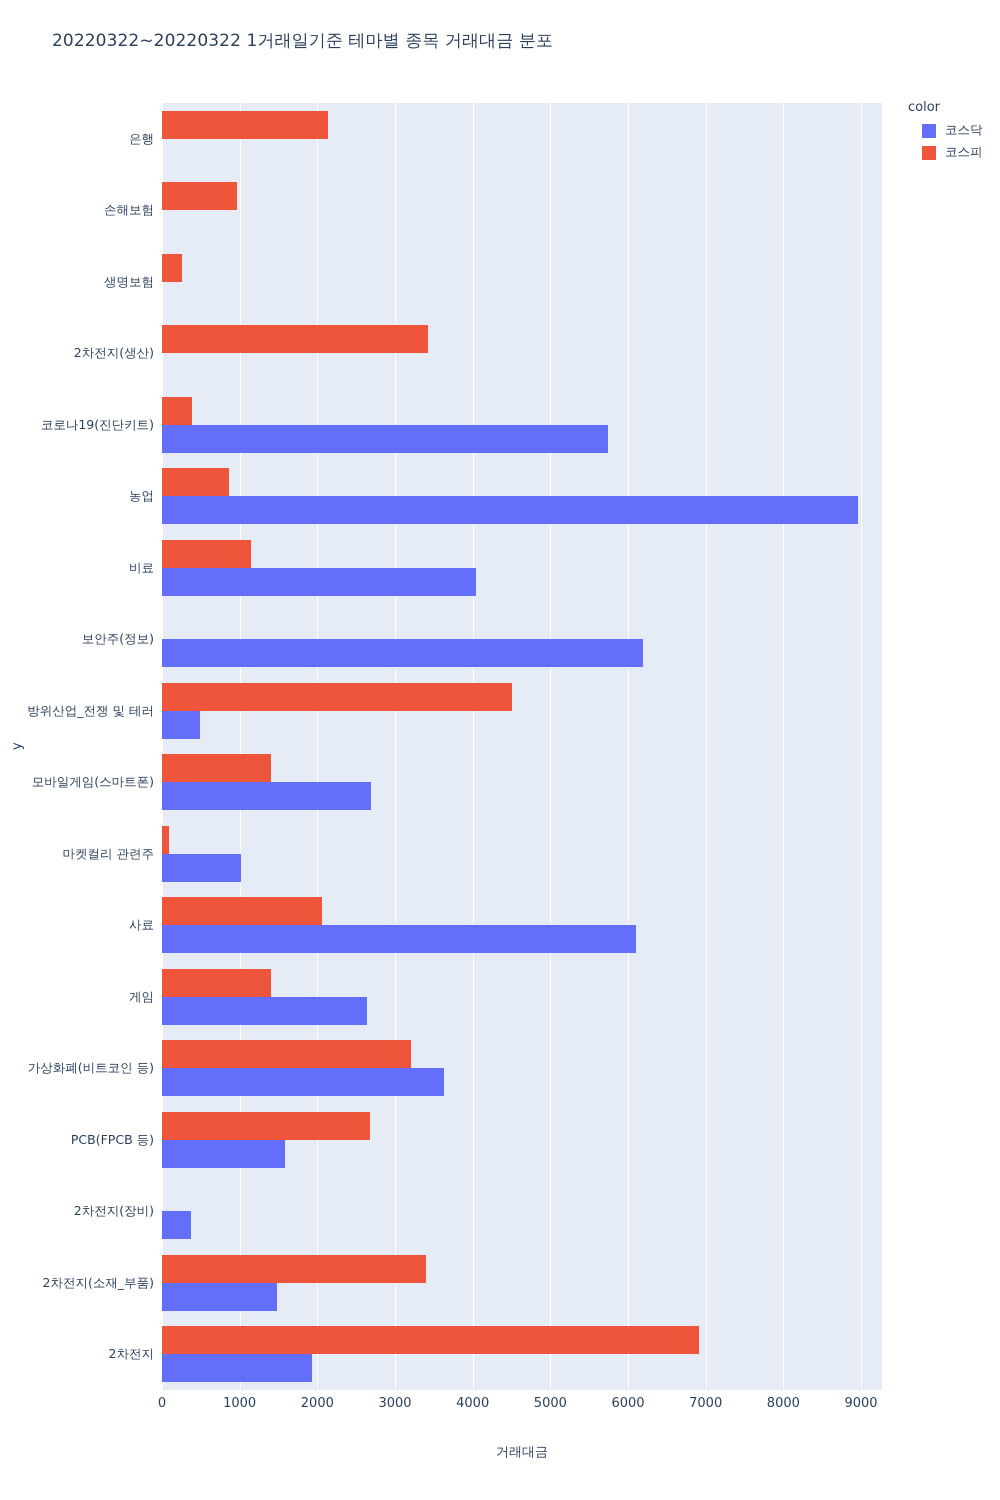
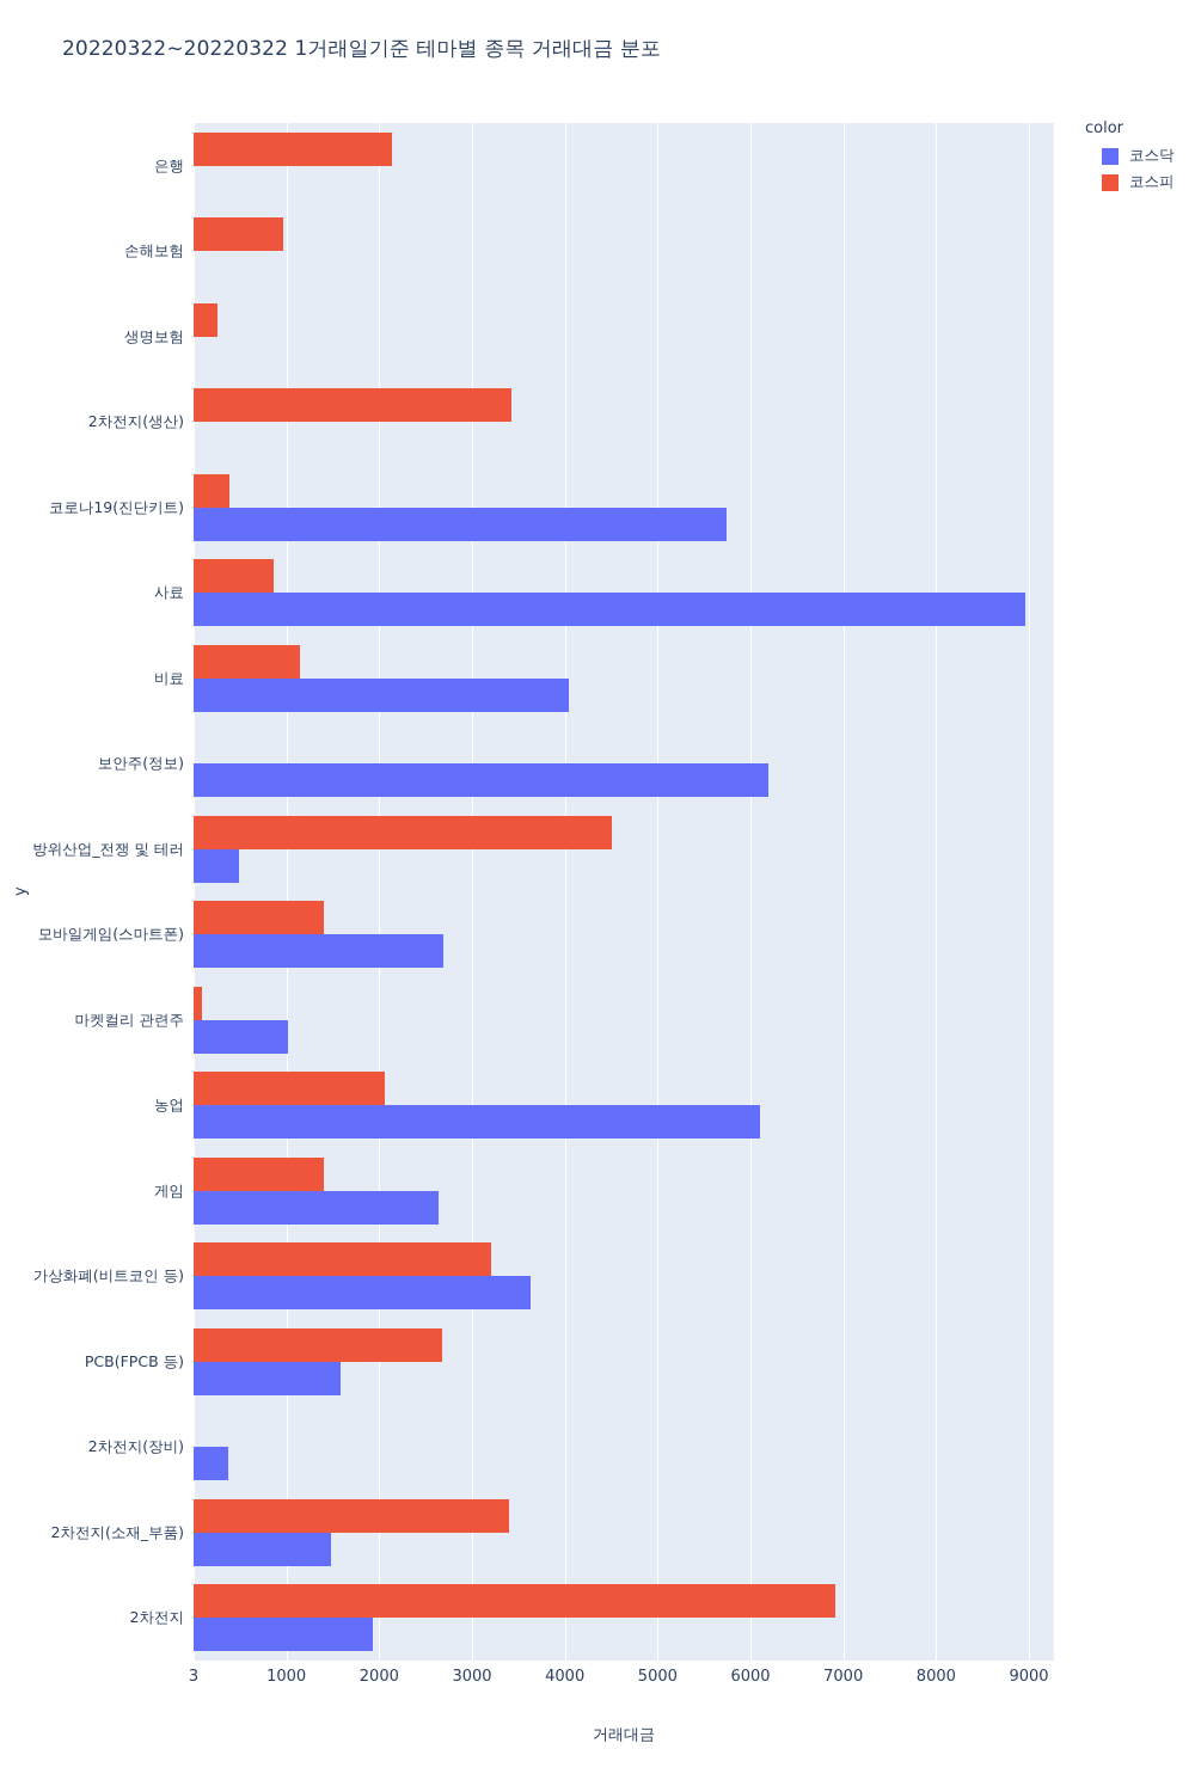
  20220322~20220322 1거래일기준 테마별 종목 거래대금 분포
  은행
  손해보험
  생명보험
  2차전지(생산)
  코로나19(진단키트)
- 농업
+ 사료
  비료
  보안주(정보)
  방위산업_전쟁 및 테러
  모바일게임(스마트폰)
  마켓컬리 관련주
- 사료
+ 농업
  게임
  가상화폐(비트코인 등)
  PCB(FPCB 등)
  2차전지(장비)
  2차전지(소재_부품)
  2차전지
- 0
+ 3
  1000
  2000
  3000
  4000
  5000
  6000
  7000
  8000
  9000
  거래대금
  color
  코스닥
  코스피
